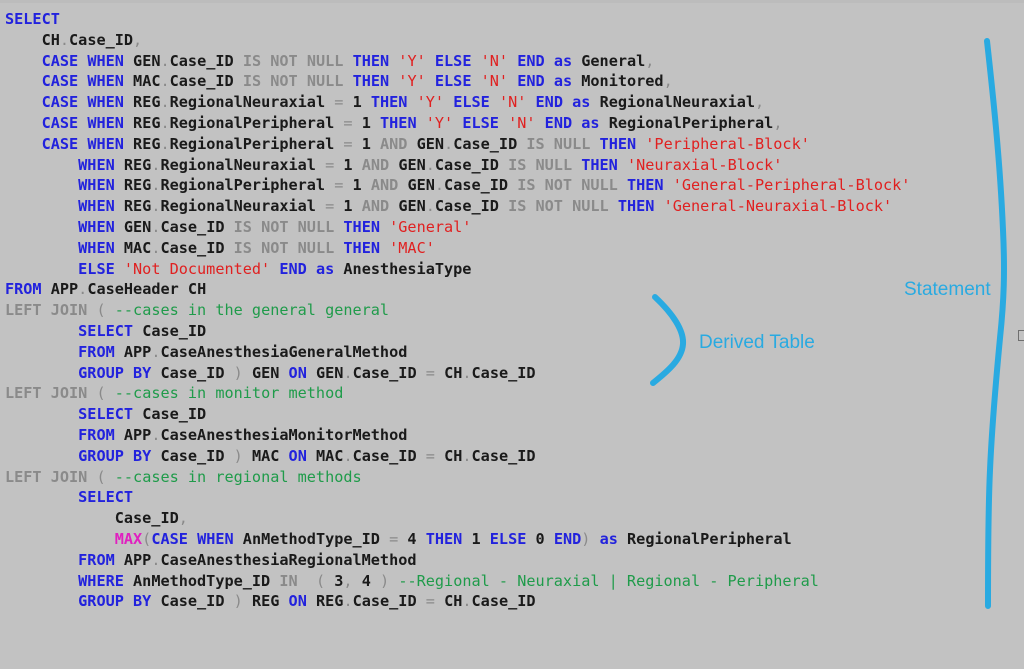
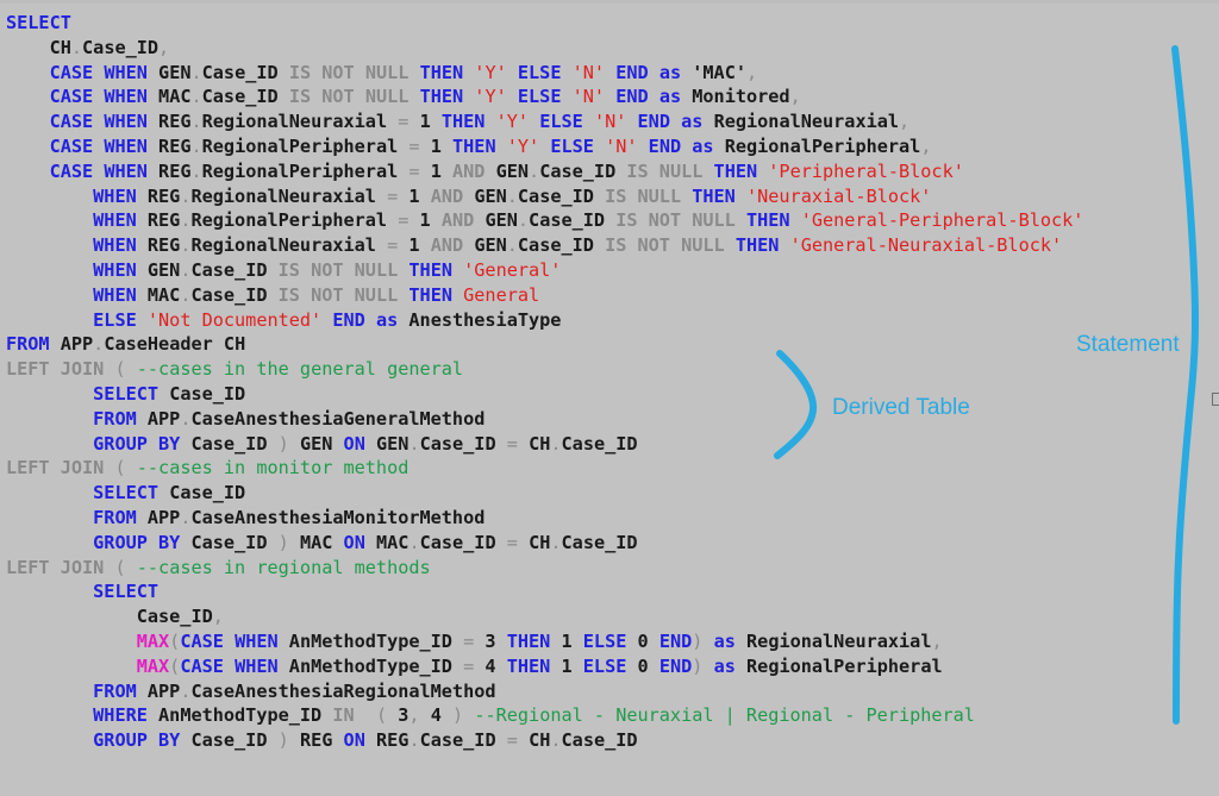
  SELECT
  CH.Case_ID,
- CASE WHEN GEN.Case_ID IS NOT NULL THEN 'Y' ELSE 'N' END as General,
+ CASE WHEN GEN.Case_ID IS NOT NULL THEN 'Y' ELSE 'N' END as 'MAC',
  CASE WHEN MAC.Case_ID IS NOT NULL THEN 'Y' ELSE 'N' END as Monitored,
  CASE WHEN REG.RegionalNeuraxial = 1 THEN 'Y' ELSE 'N' END as RegionalNeuraxial,
  CASE WHEN REG.RegionalPeripheral = 1 THEN 'Y' ELSE 'N' END as RegionalPeripheral,
  CASE WHEN REG.RegionalPeripheral = 1 AND GEN.Case_ID IS NULL THEN 'Peripheral-Block'
  WHEN REG.RegionalNeuraxial = 1 AND GEN.Case_ID IS NULL THEN 'Neuraxial-Block'
  WHEN REG.RegionalPeripheral = 1 AND GEN.Case_ID IS NOT NULL THEN 'General-Peripheral-Block'
  WHEN REG.RegionalNeuraxial = 1 AND GEN.Case_ID IS NOT NULL THEN 'General-Neuraxial-Block'
  WHEN GEN.Case_ID IS NOT NULL THEN 'General'
- WHEN MAC.Case_ID IS NOT NULL THEN 'MAC'
+ WHEN MAC.Case_ID IS NOT NULL THEN General
  ELSE 'Not Documented' END as AnesthesiaType
  FROM APP.CaseHeader CH
  LEFT JOIN ( --cases in the general general
  SELECT Case_ID
  FROM APP.CaseAnesthesiaGeneralMethod
  GROUP BY Case_ID ) GEN ON GEN.Case_ID = CH.Case_ID
  LEFT JOIN ( --cases in monitor method
  SELECT Case_ID
  FROM APP.CaseAnesthesiaMonitorMethod
  GROUP BY Case_ID ) MAC ON MAC.Case_ID = CH.Case_ID
  LEFT JOIN ( --cases in regional methods
  SELECT
  Case_ID,
+ MAX(CASE WHEN AnMethodType_ID = 3 THEN 1 ELSE 0 END) as RegionalNeuraxial,
  MAX(CASE WHEN AnMethodType_ID = 4 THEN 1 ELSE 0 END) as RegionalPeripheral
  FROM APP.CaseAnesthesiaRegionalMethod
  WHERE AnMethodType_ID IN ( 3, 4 ) --Regional - Neuraxial | Regional - Peripheral
  GROUP BY Case_ID ) REG ON REG.Case_ID = CH.Case_ID
  Statement
  Derived Table
